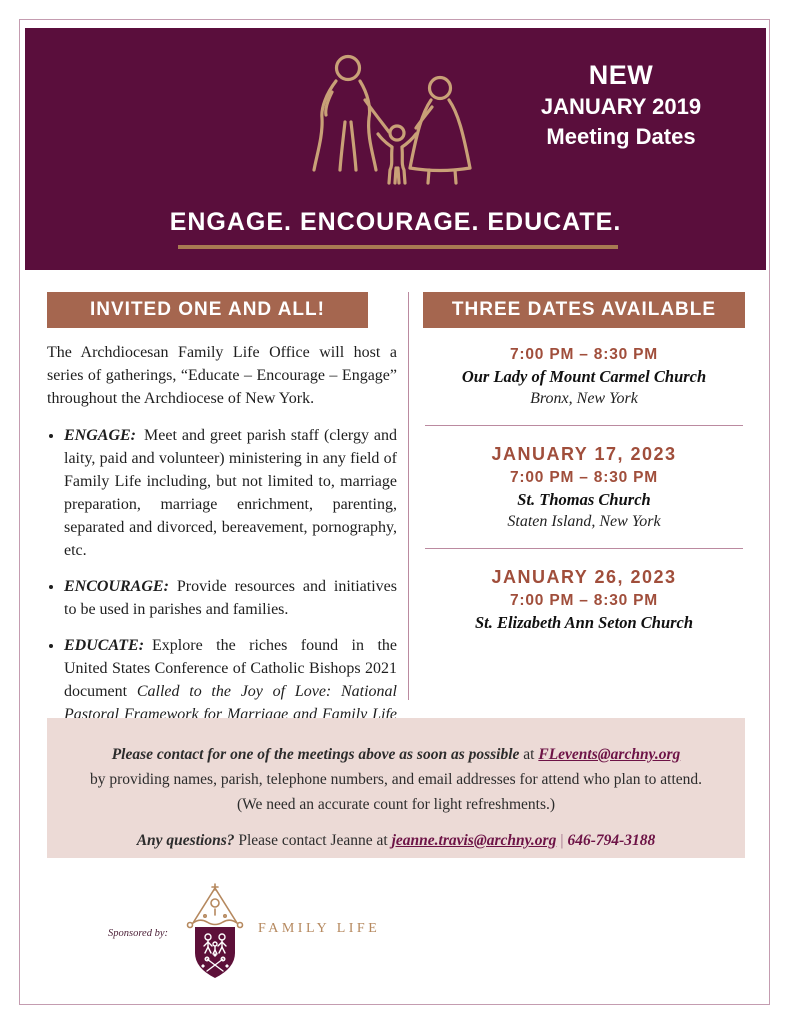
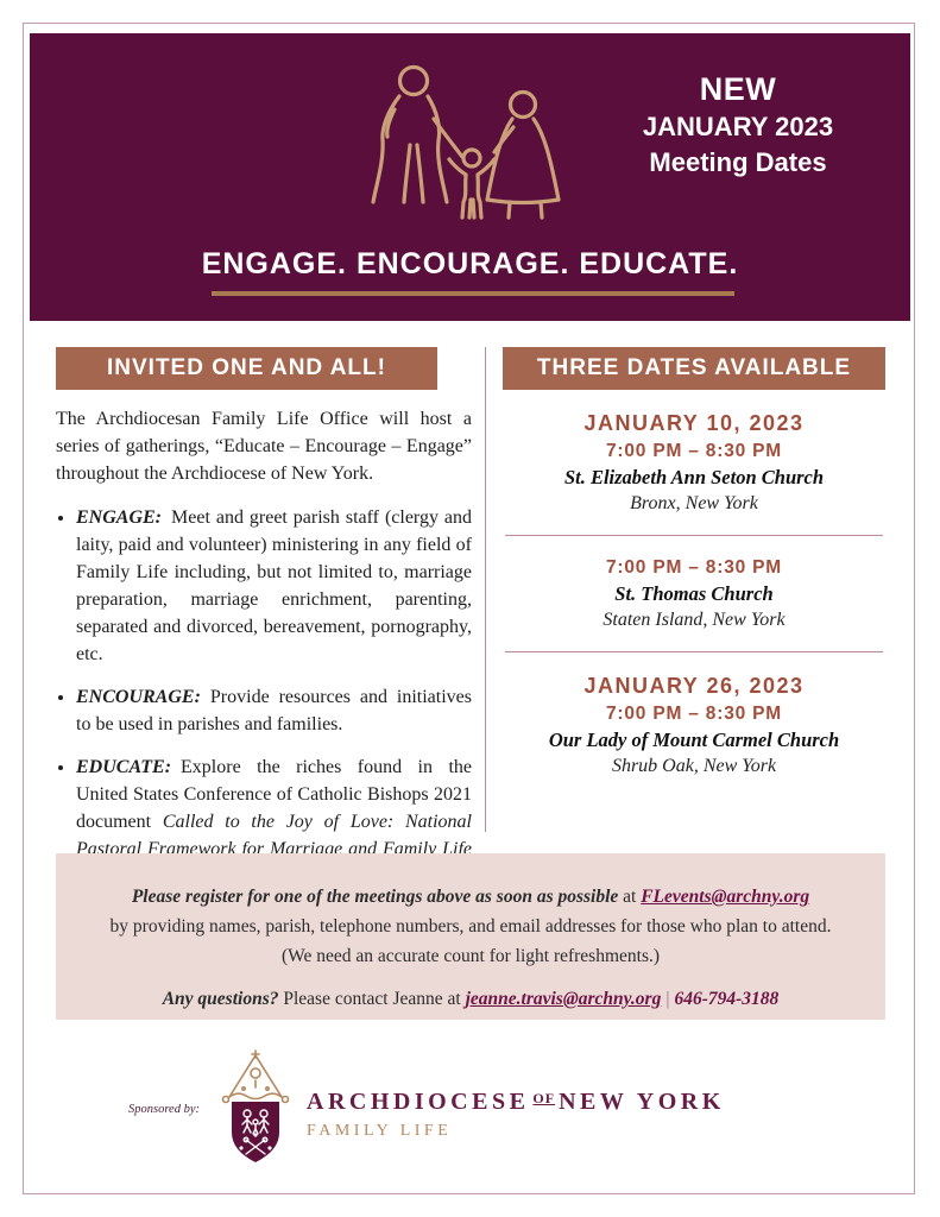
  NEW
- JANUARY 2019
+ JANUARY 2023
  Meeting Dates
  ENGAGE. ENCOURAGE. EDUCATE.
  INVITED ONE AND ALL!
  The Archdiocesan Family Life Office will host a series of gatherings, “Educate – Encourage – Engage” throughout the Archdiocese of New York.
  ENGAGE: Meet and greet parish staff (clergy and laity, paid and volunteer) ministering in any field of Family Life including, but not limited to, marriage preparation, marriage enrichment, parenting, separated and divorced, bereavement, pornography, etc.
  ENCOURAGE: Provide resources and initiatives to be used in parishes and families.
  EDUCATE: Explore the riches found in the United States Conference of Catholic Bishops 2021 document Called to the Joy of Love: National Pastoral Framework for Marriage and Family Life
  THREE DATES AVAILABLE
+ JANUARY 10, 2023
  7:00 PM – 8:30 PM
- Our Lady of Mount Carmel Church
+ St. Elizabeth Ann Seton Church
  Bronx, New York
- JANUARY 17, 2023
  7:00 PM – 8:30 PM
  St. Thomas Church
  Staten Island, New York
  JANUARY 26, 2023
  7:00 PM – 8:30 PM
- St. Elizabeth Ann Seton Church
+ Our Lady of Mount Carmel Church
+ Shrub Oak, New York
- Please contact for one of the meetings above as soon as possible at FLevents@archny.org
+ Please register for one of the meetings above as soon as possible at FLevents@archny.org
- by providing names, parish, telephone numbers, and email addresses for attend who plan to attend.
+ by providing names, parish, telephone numbers, and email addresses for those who plan to attend.
  (We need an accurate count for light refreshments.)
  Any questions? Please contact Jeanne at jeanne.travis@archny.org | 646-794-3188
  Sponsored by:
+ ARCHDIOCESE OF NEW YORK
  FAMILY LIFE
